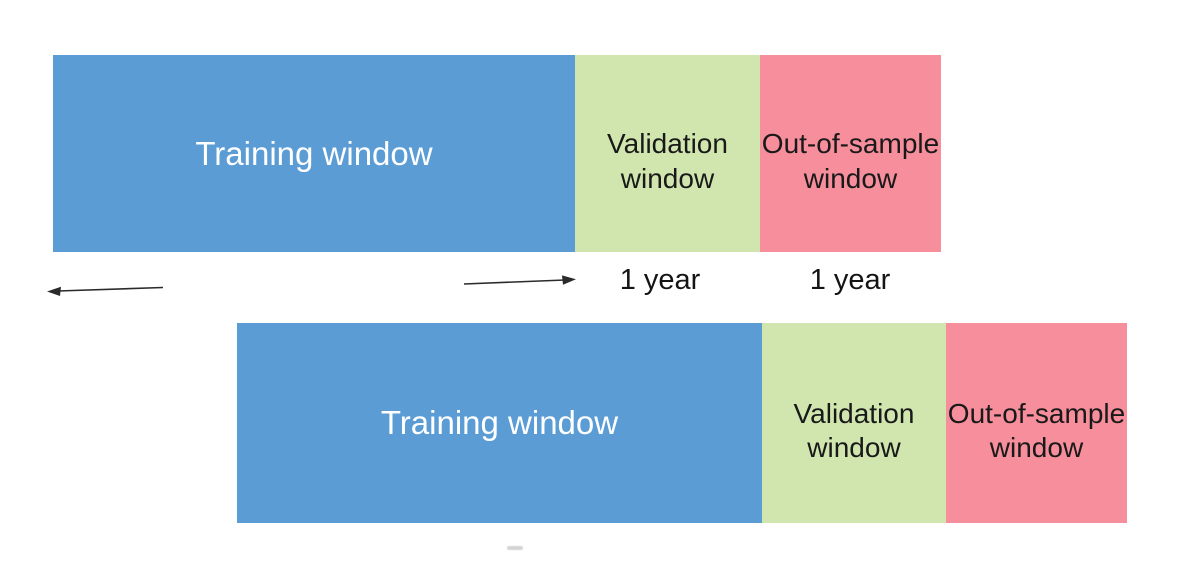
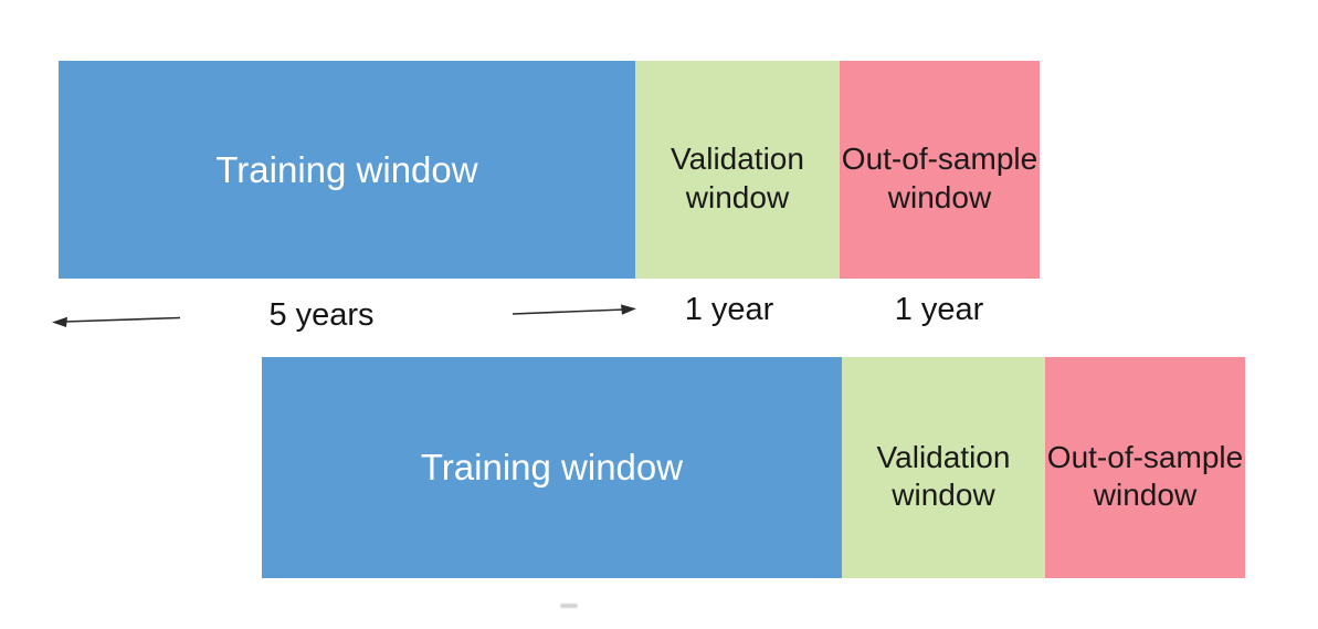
  Training window
  Validation window
  Out-of-sample window
+ 5 years
  1 year
  1 year
  Training window
  Validation window
  Out-of-sample window
